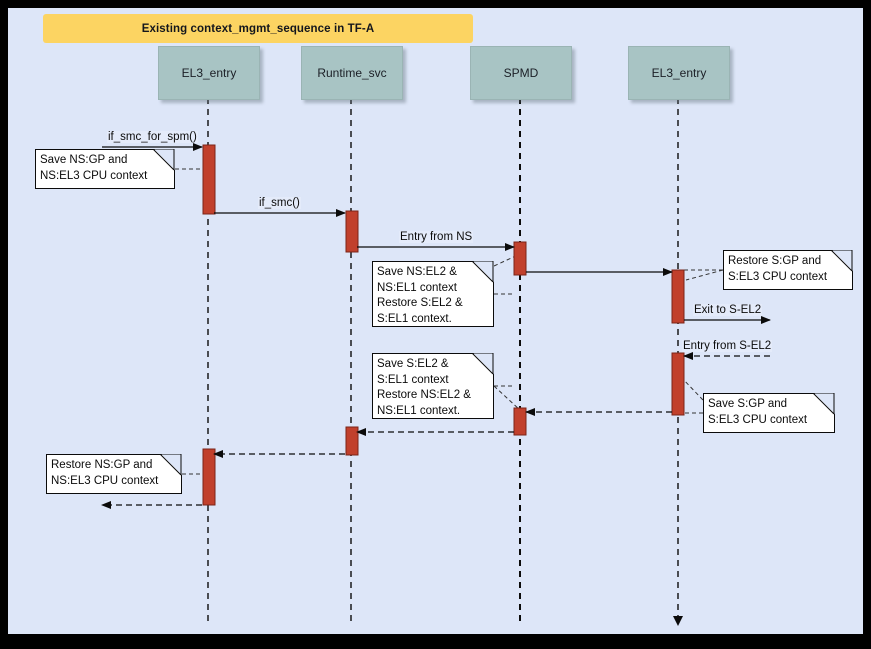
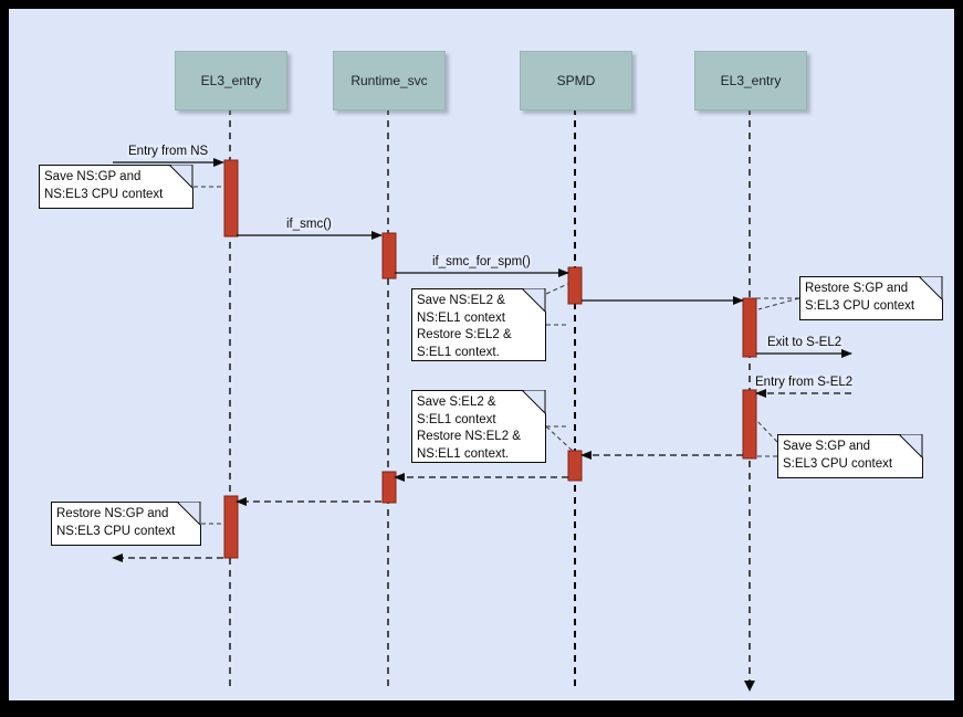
- Existing context_mgmt_sequence in TF-A
  EL3_entry
  Runtime_svc
  SPMD
  EL3_entry
  Save NS:GP and
  NS:EL3 CPU context
  Save NS:EL2 &
  NS:EL1 context
  Restore S:EL2 &
  S:EL1 context.
  Restore S:GP and
  S:EL3 CPU context
  Save S:EL2 &
  S:EL1 context
  Restore NS:EL2 &
  NS:EL1 context.
  Save S:GP and
  S:EL3 CPU context
  Restore NS:GP and
  NS:EL3 CPU context
- if_smc_for_spm()
+ Entry from NS
  if_smc()
- Entry from NS
+ if_smc_for_spm()
  Exit to S-EL2
  Entry from S-EL2
